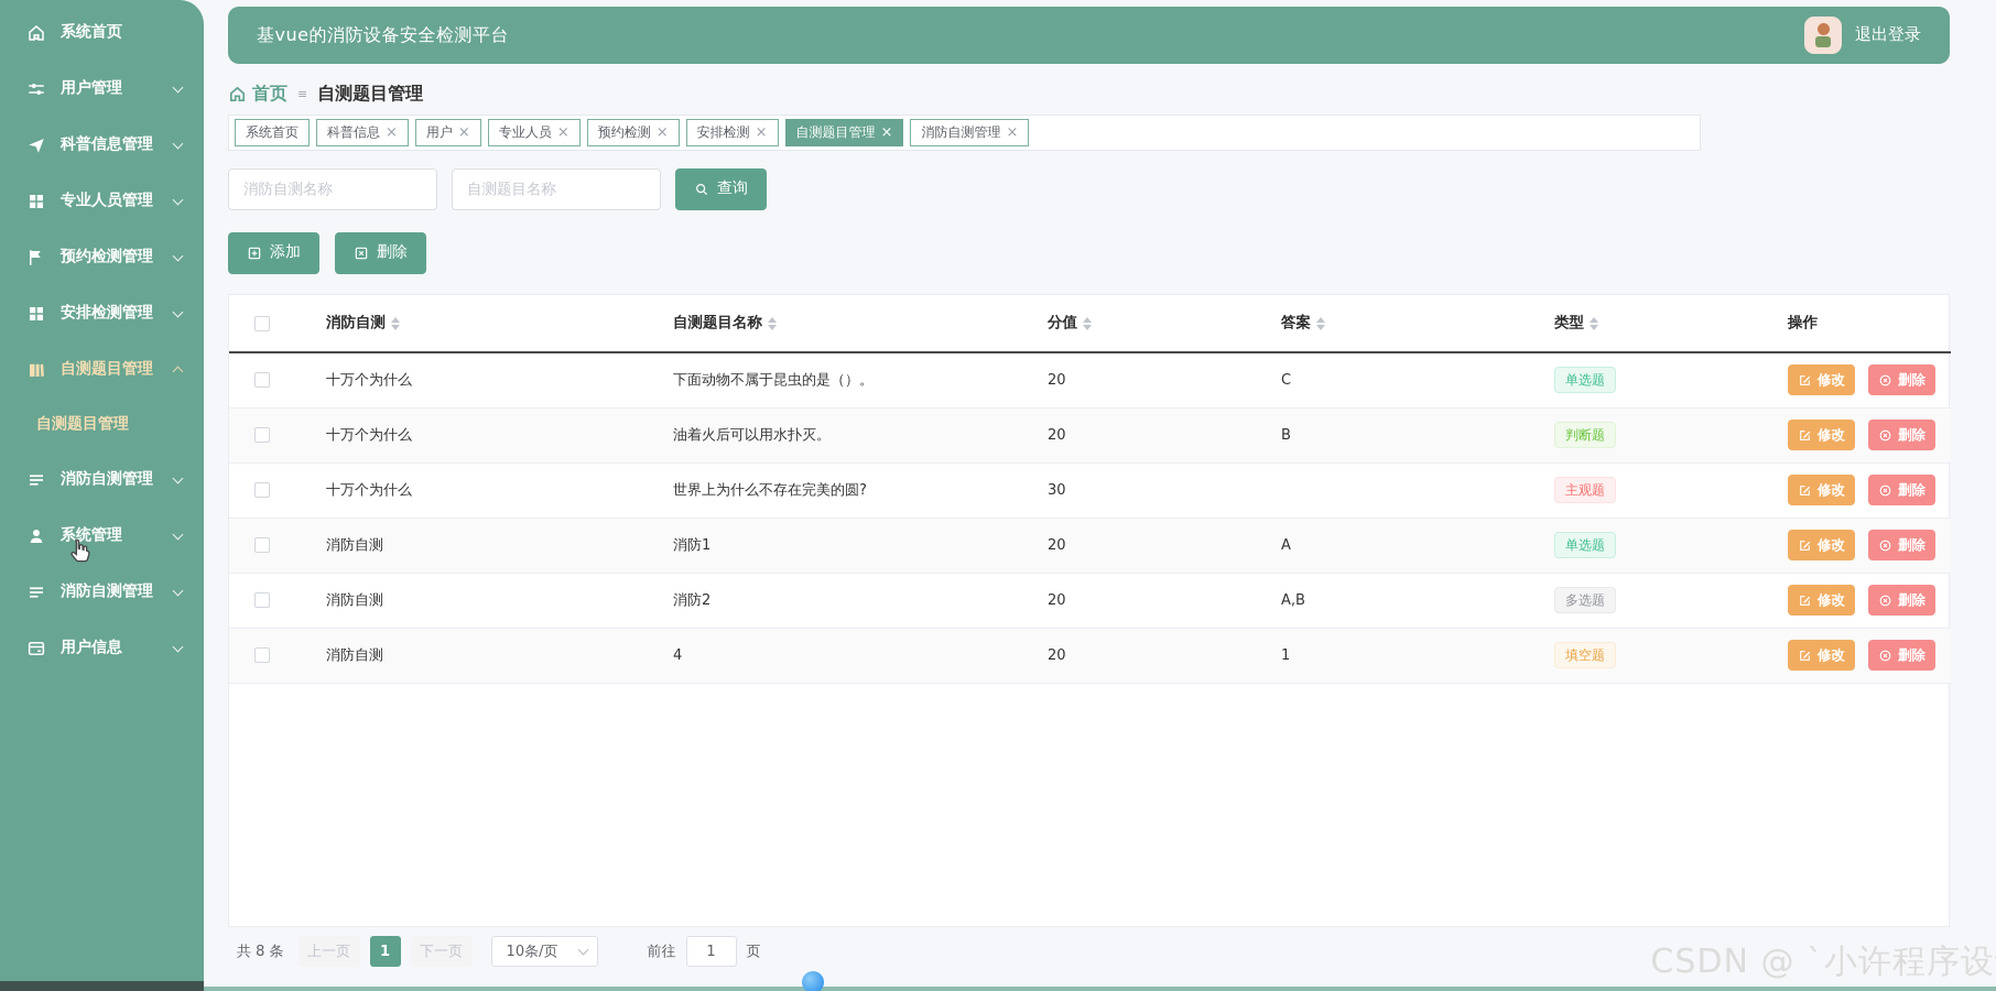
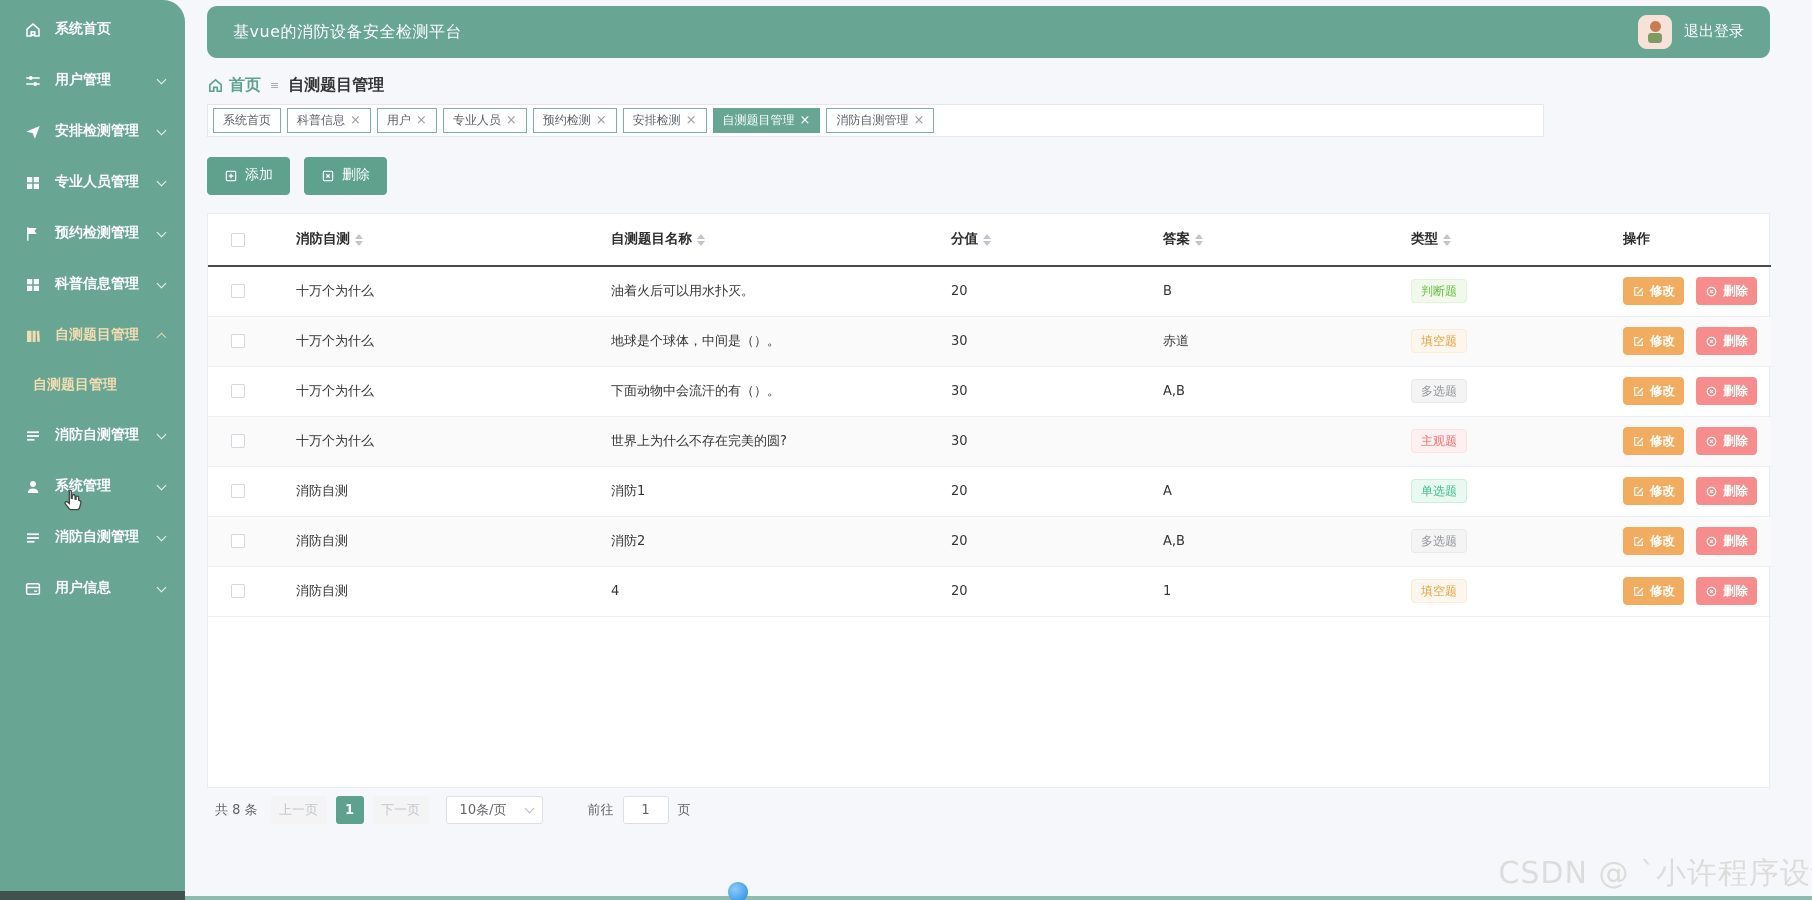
  系统首页
  用户管理
- 科普信息管理
+ 安排检测管理
  专业人员管理
  预约检测管理
- 安排检测管理
+ 科普信息管理
  自测题目管理
  自测题目管理
  消防自测管理
  系统管理
  消防自测管理
  用户信息
  基vue的消防设备安全检测平台
  退出登录
  首页
  ≡
  自测题目管理
  系统首页
  科普信息
  ×
  用户
  ×
  专业人员
  ×
  预约检测
  ×
  安排检测
  ×
  自测题目管理
  ×
  消防自测管理
  ×
- 消防自测名称
- 自测题目名称
- 查询
  添加
  删除
  	消防自测	自测题目名称	分值	答案	类型	操作
- 	十万个为什么	下面动物不属于昆虫的是（）。	20	C	单选题	修改 删除
  	十万个为什么	油着火后可以用水扑灭。	20	B	判断题	修改 删除
+ 	十万个为什么	地球是个球体，中间是（）。	30	赤道	填空题	修改 删除
+ 	十万个为什么	下面动物中会流汗的有（）。	30	A,B	多选题	修改 删除
  	十万个为什么	世界上为什么不存在完美的圆?	30		主观题	修改 删除
  	消防自测	消防1	20	A	单选题	修改 删除
  	消防自测	消防2	20	A,B	多选题	修改 删除
  	消防自测	4	20	1	填空题	修改 删除
  共 8 条
  上一页
  1
  下一页
  10条/页
  前往
  1
  页
  CSDN @ ˋ小许程序设
